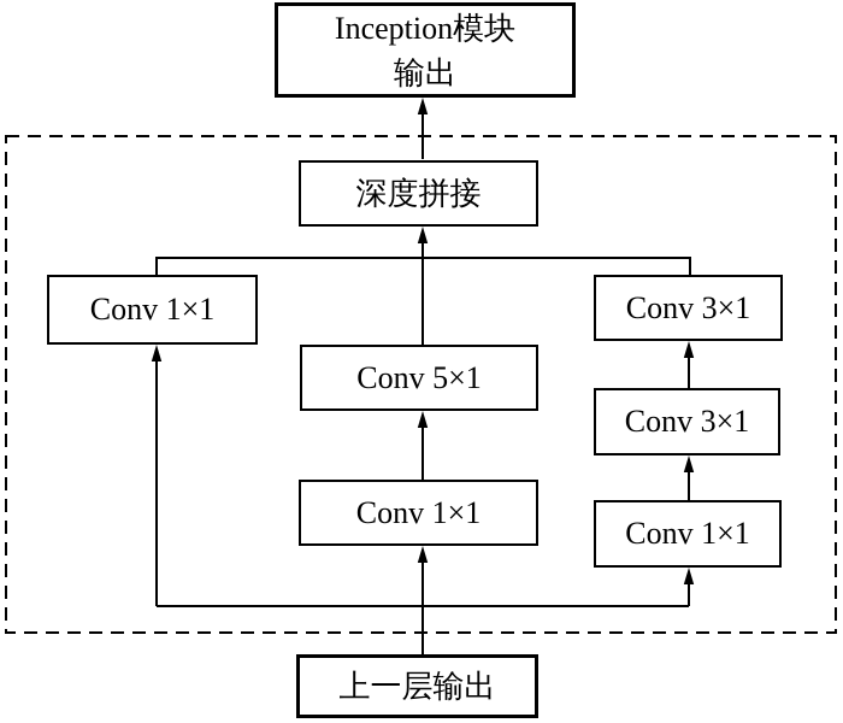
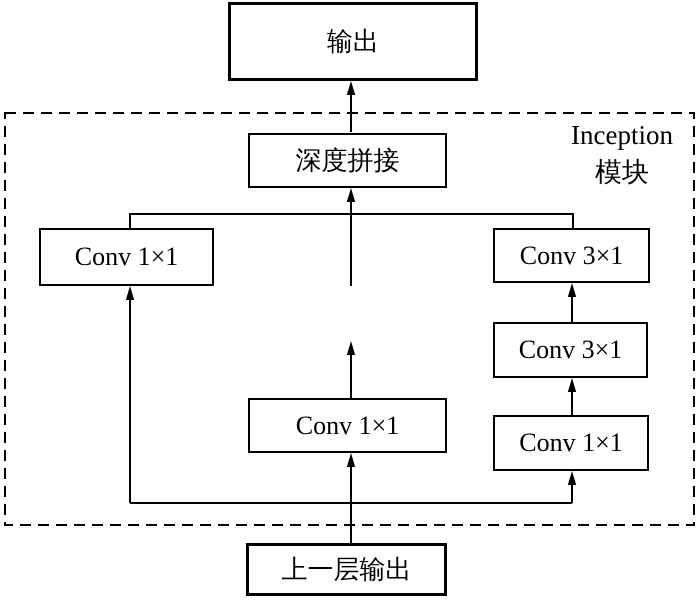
- Inception模块
  输出
+ Inception
+ 模块
  深度拼接
  Conv 1×1
- Conv 5×1
  Conv 1×1
  Conv 3×1
  Conv 3×1
  Conv 1×1
  上一层输出
